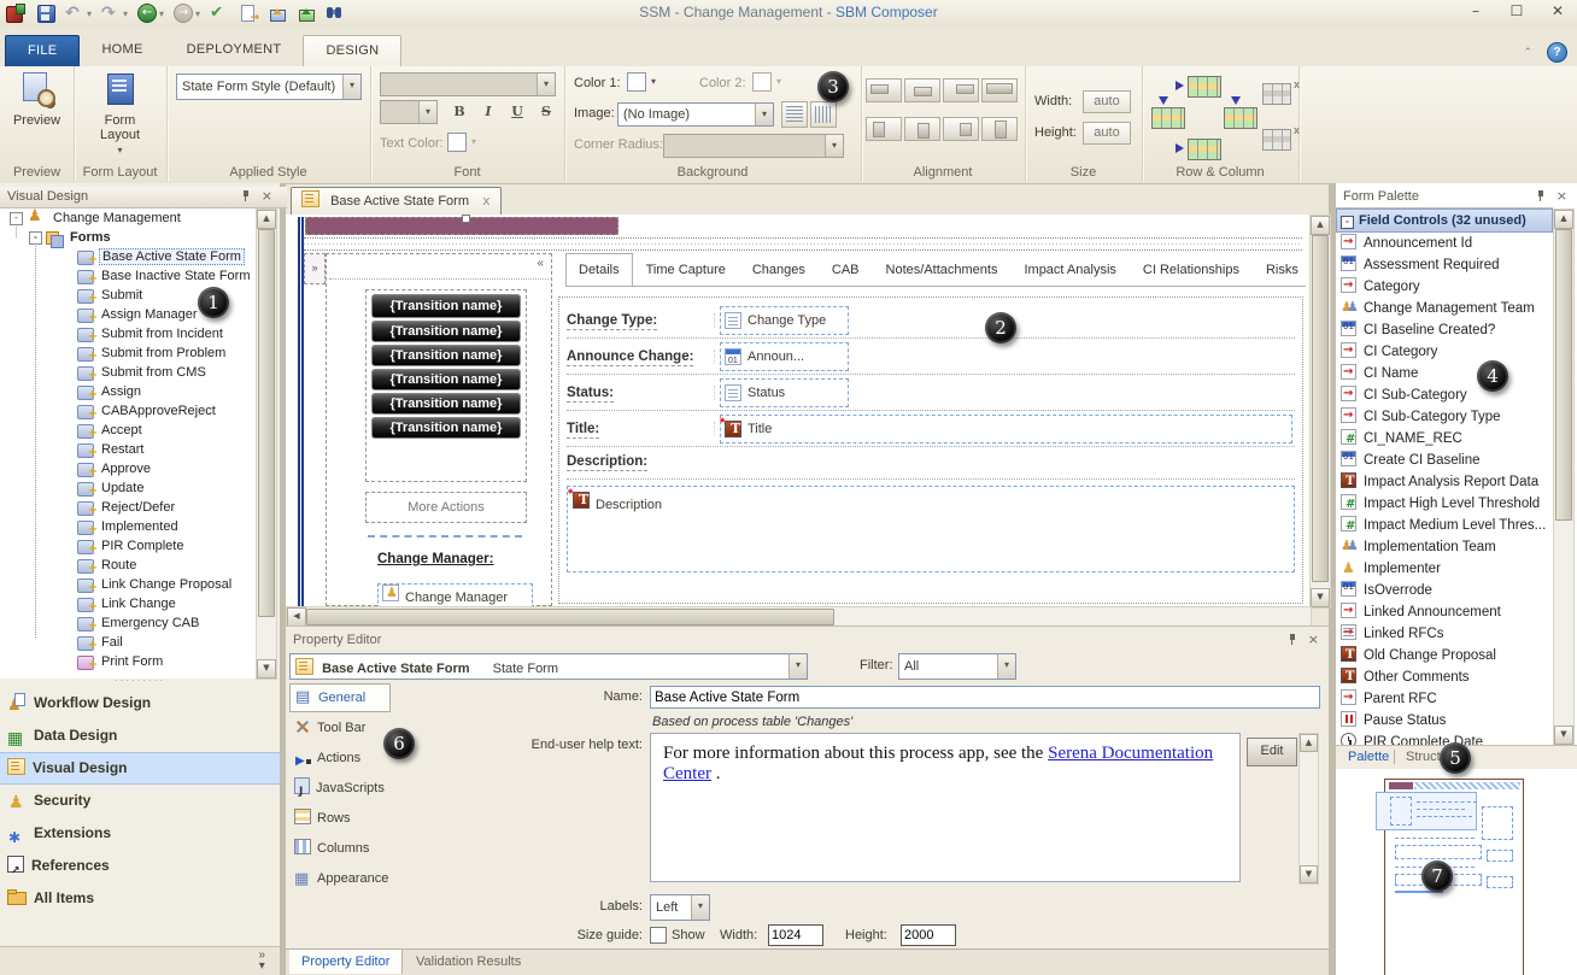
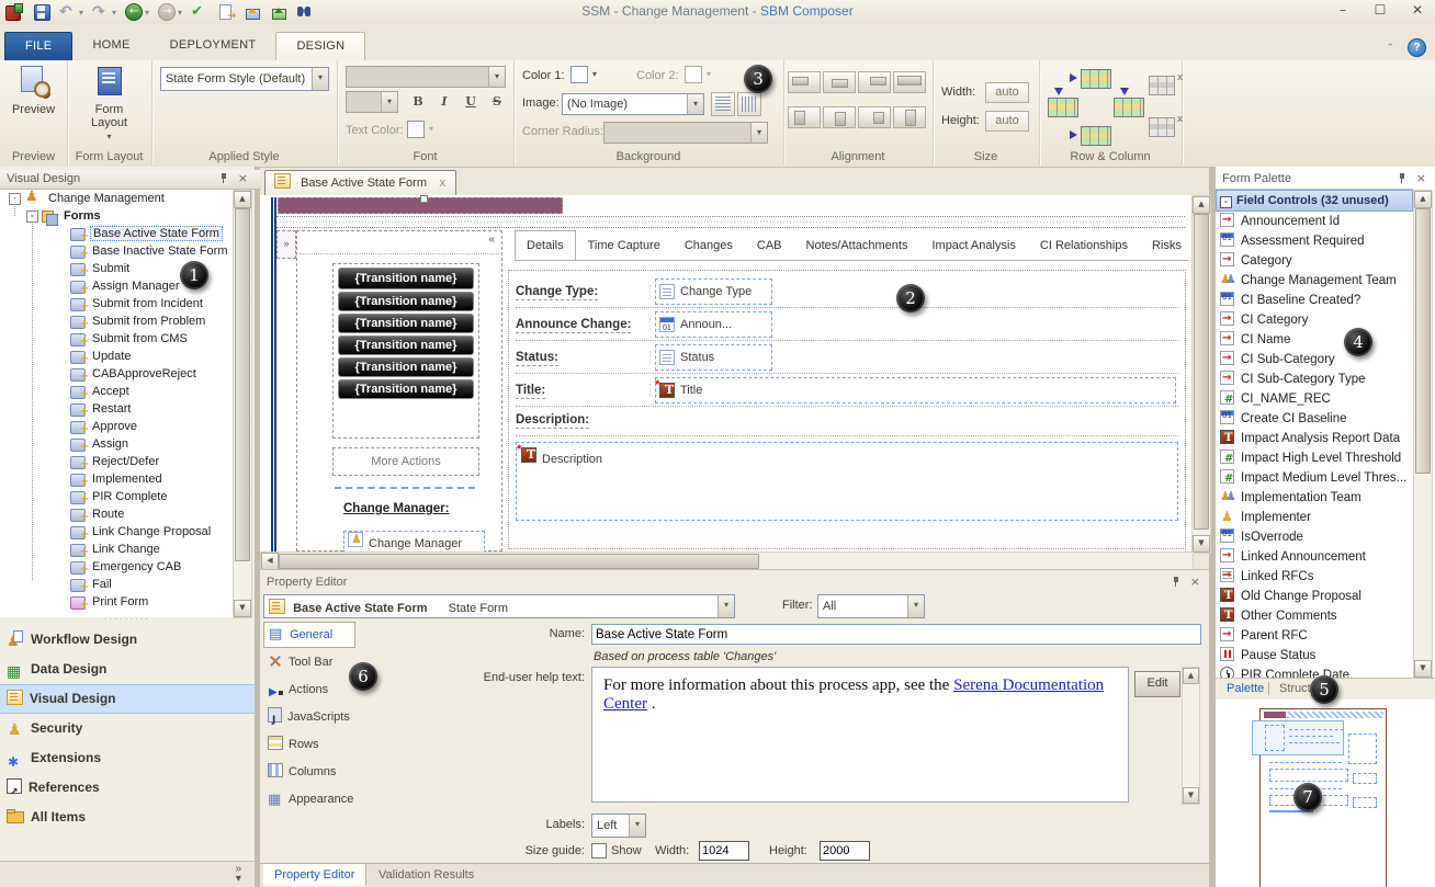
  SSM - Change Management - SBM Composer
  –
  ☐
  ✕
  FILE
  HOME
  DEPLOYMENT
  DESIGN
  ⌃
  ?
  Preview
  Preview
  Form Layout
  ▾
  Form Layout
  State Form Style (Default)
  ▾
  Applied Style
  ▾
  ▾
  B
  I
  U
  S
  Text Color:
  ▾
  Font
  Color 1:
  ▾
  Color 2:
  ▾
  Image:
  (No Image)
  ▾
  Corner Radius:
  ▾
  Background
  Alignment
  Width:
  auto
  Height:
  auto
  Size
  x
  x
  Row & Column
  Visual Design
  ×
  -
  Change Management
  -
  Forms
  Base Active State Form
  Base Inactive State Form
  Submit
  Assign Manager
  Submit from Incident
  Submit from Problem
  Submit from CMS
- Assign
+ Update
  CABApproveReject
  Accept
  Restart
  Approve
- Update
+ Assign
  Reject/Defer
  Implemented
  PIR Complete
  Route
  Link Change Proposal
  Link Change
  Emergency CAB
  Fail
  Print Form
  ▲
  ▼
  ·········
  Workflow Design
  Data Design
  Visual Design
  Security
  Extensions
  References
  All Items
  »
  ▾
  Base Active State Form x
  »
  «
  {Transition name}
  {Transition name}
  {Transition name}
  {Transition name}
  {Transition name}
  {Transition name}
  More Actions
  Change Manager:
  Change Manager
  Details
  Time Capture
  Changes
  CAB
  Notes/Attachments
  Impact Analysis
  CI Relationships
  Risks
  Change Type:
  Change Type
  Announce Change:
  Announ...
  Status:
  Status
  Title:
  Title
  Description:
  Description
  ▲
  ▼
  ◀
  Property Editor
  ×
  Base Active State Form State Form
  ▾
  Filter:
  All
  ▾
  General
  Tool Bar
  Actions
  JavaScripts
  Rows
  Columns
  Appearance
  Name:
  Base Active State Form
  Based on process table 'Changes'
  End-user help text:
  For more information about this process app, see the Serena Documentation Center .
  Edit
  ▲
  ▼
  Labels:
  Left
  ▾
  Size guide:
  Show
  Width:
  1024
  Height:
  2000
  Property Editor
  Validation Results
  Form Palette
  ×
  - Field Controls (32 unused)
  Announcement Id
  Assessment Required
  Category
  Change Management Team
  CI Baseline Created?
  CI Category
  CI Name
  CI Sub-Category
  CI Sub-Category Type
  CI_NAME_REC
  Create CI Baseline
  Impact Analysis Report Data
  Impact High Level Threshold
  Impact Medium Level Thres...
  Implementation Team
  Implementer
  IsOverrode
  Linked Announcement
  Linked RFCs
  Old Change Proposal
  Other Comments
  Parent RFC
  Pause Status
  PIR Completeate
  ▲
  ▼
  Palette
  1
  2
  3
  4
  5
  6
  7
